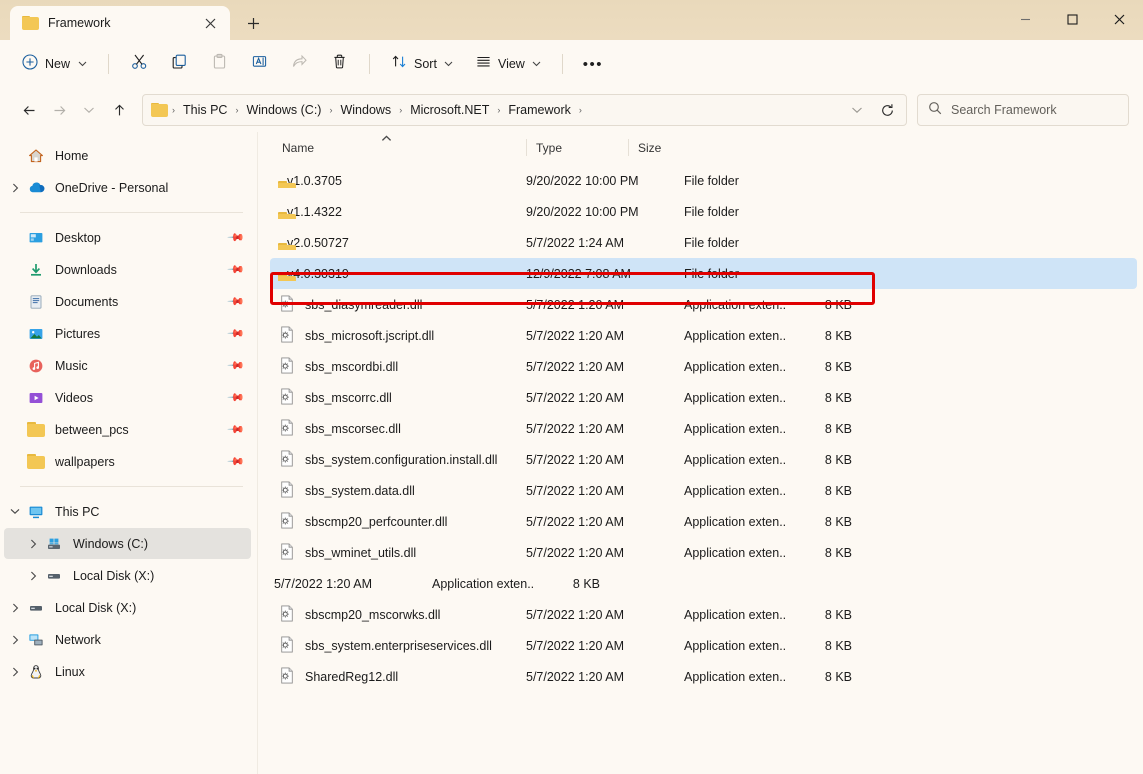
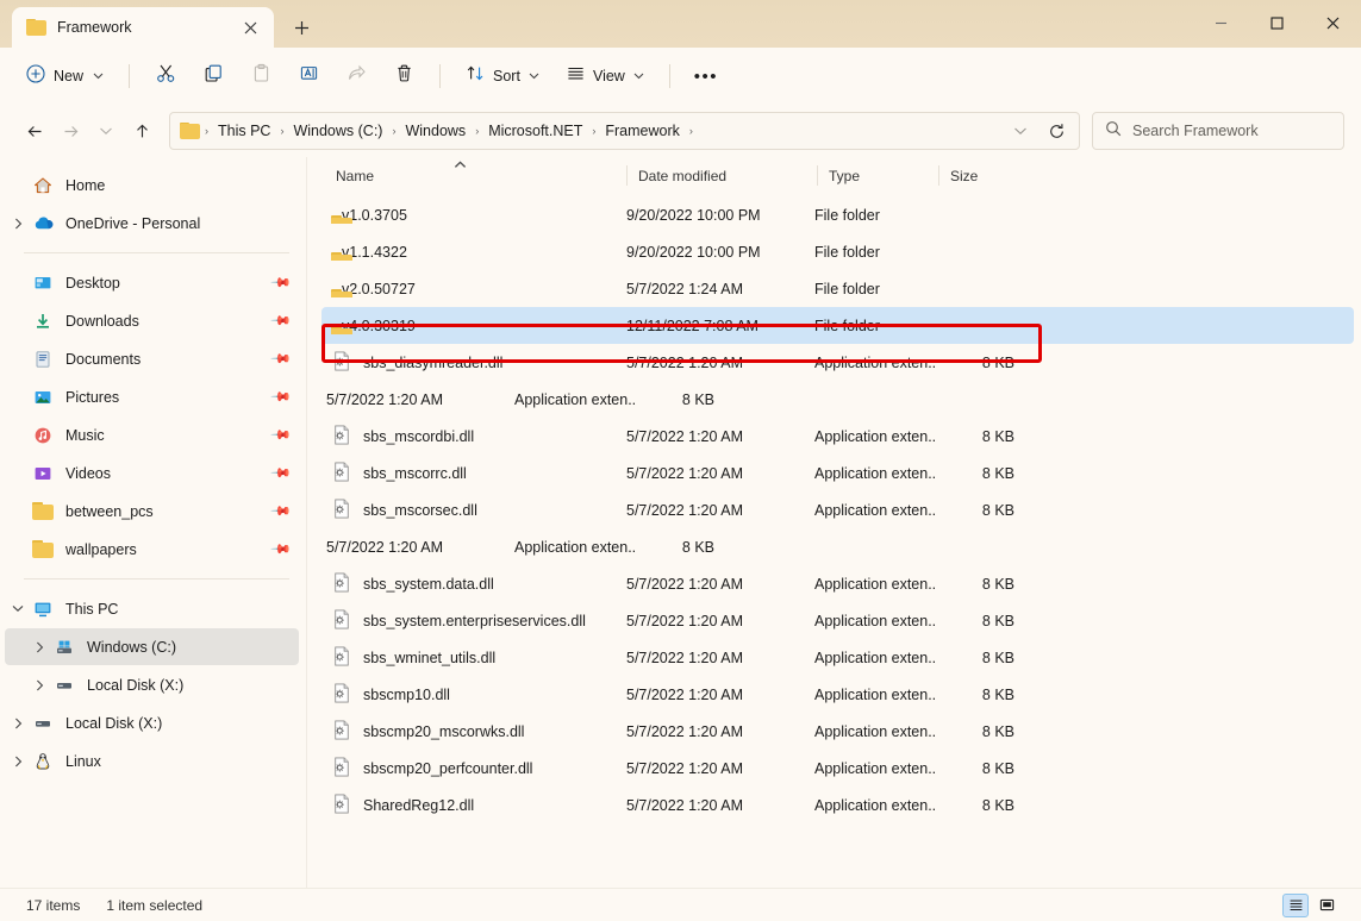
  Framework
  New
  Sort
  View
  •••
  ›
  This PC
  ›
  Windows (C:)
  ›
  Windows
  ›
  Microsoft.NET
  ›
  Framework
  ›
  Search Framework
  Home
  OneDrive - Personal
  Desktop
  Downloads
  Documents
  Pictures
  Music
  Videos
  between_pcs
  wallpapers
  This PC
  Windows (C:)
  Local Disk (X:)
  Local Disk (X:)
- Network
  Linux
  Name
+ Date modified
  Type
  Size
  v1.0.3705
  9/20/2022 10:00 PM
  File folder
  v1.1.4322
  9/20/2022 10:00 PM
  File folder
  v2.0.50727
  5/7/2022 1:24 AM
  File folder
  v4.0.30319
- 12/9/2022 7:08 AM
+ 12/11/2022 7:08 AM
  File folder
  sbs_diasymreader.dll
  5/7/2022 1:20 AM
  Application exten..
  8 KB
- sbs_microsoft.jscript.dll
  5/7/2022 1:20 AM
  Application exten..
  8 KB
  sbs_mscordbi.dll
  5/7/2022 1:20 AM
  Application exten..
  8 KB
  sbs_mscorrc.dll
  5/7/2022 1:20 AM
  Application exten..
  8 KB
  sbs_mscorsec.dll
  5/7/2022 1:20 AM
  Application exten..
  8 KB
- sbs_system.configuration.install.dll
  5/7/2022 1:20 AM
  Application exten..
  8 KB
  sbs_system.data.dll
  5/7/2022 1:20 AM
  Application exten..
  8 KB
- sbscmp20_perfcounter.dll
+ sbs_system.enterpriseservices.dll
  5/7/2022 1:20 AM
  Application exten..
  8 KB
  sbs_wminet_utils.dll
  5/7/2022 1:20 AM
  Application exten..
  8 KB
+ sbscmp10.dll
  5/7/2022 1:20 AM
  Application exten..
  8 KB
  sbscmp20_mscorwks.dll
  5/7/2022 1:20 AM
  Application exten..
  8 KB
- sbs_system.enterpriseservices.dll
+ sbscmp20_perfcounter.dll
  5/7/2022 1:20 AM
  Application exten..
  8 KB
  SharedReg12.dll
  5/7/2022 1:20 AM
  Application exten..
  8 KB
+ 17 items
+ 1 item selected
